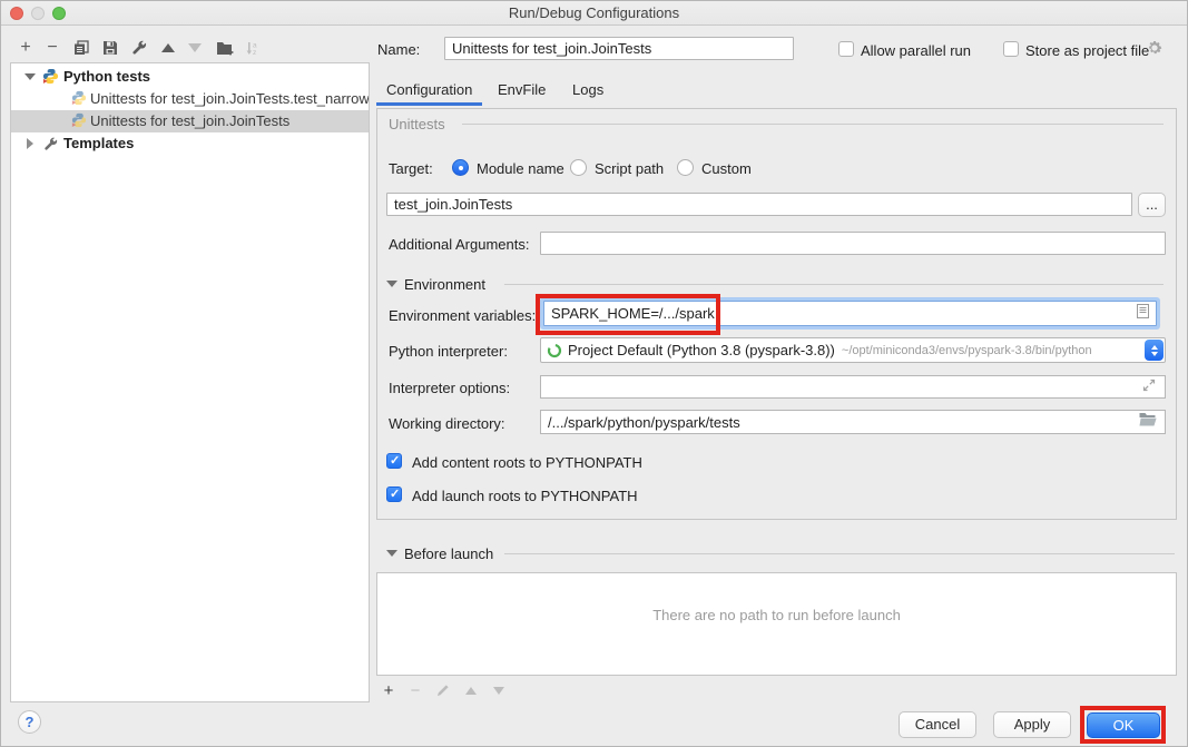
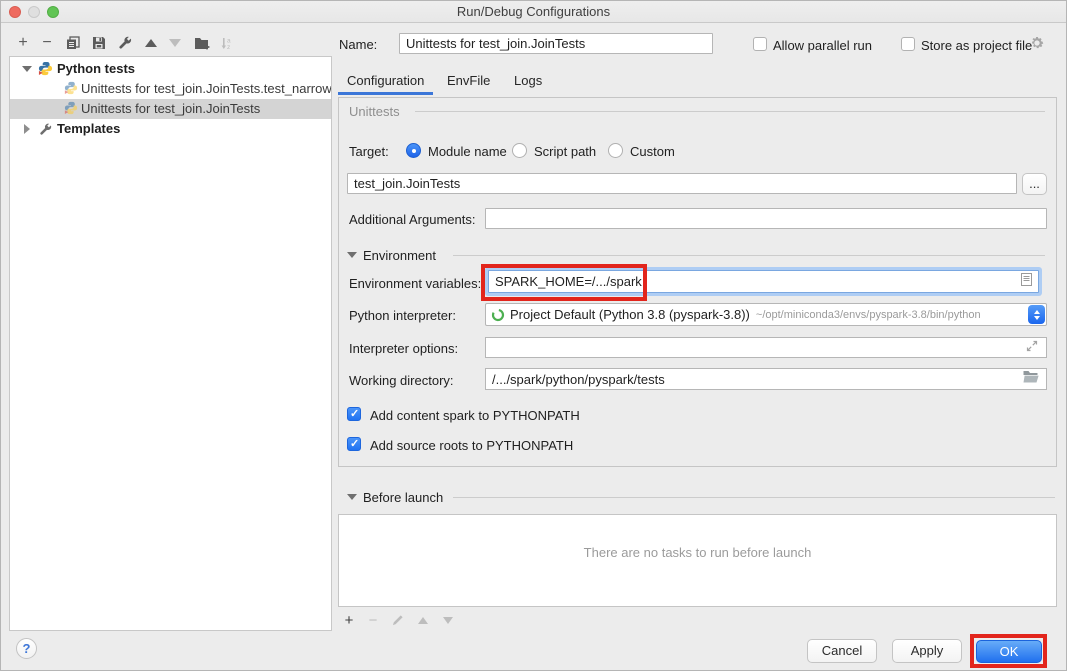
  Run/Debug Configurations
  +
  −
  Python tests
  Unittests for test_join.JoinTests.test_narrow
  Unittests for test_join.JoinTests
  Templates
  Name:
  Unittests for test_join.JoinTests
  Allow parallel run
  Store as project file
  Configuration
  EnvFile
  Logs
  Unittests
  Target:
  Module name
  Script path
  Custom
  test_join.JoinTests
  ...
  Additional Arguments:
  Environment
  Environment variables:
  SPARK_HOME=/.../spark
  Python interpreter:
  Project Default (Python 3.8 (pyspark-3.8))
  ~/opt/miniconda3/envs/pyspark-3.8/bin/python
  Interpreter options:
  Working directory:
  /.../spark/python/pyspark/tests
- Add content roots to PYTHONPATH
+ Add content spark to PYTHONPATH
- Add launch roots to PYTHONPATH
+ Add source roots to PYTHONPATH
  Before launch
- There are no path to run before launch
+ There are no tasks to run before launch
  +
  −
  ?
  Cancel
  Apply
  OK
